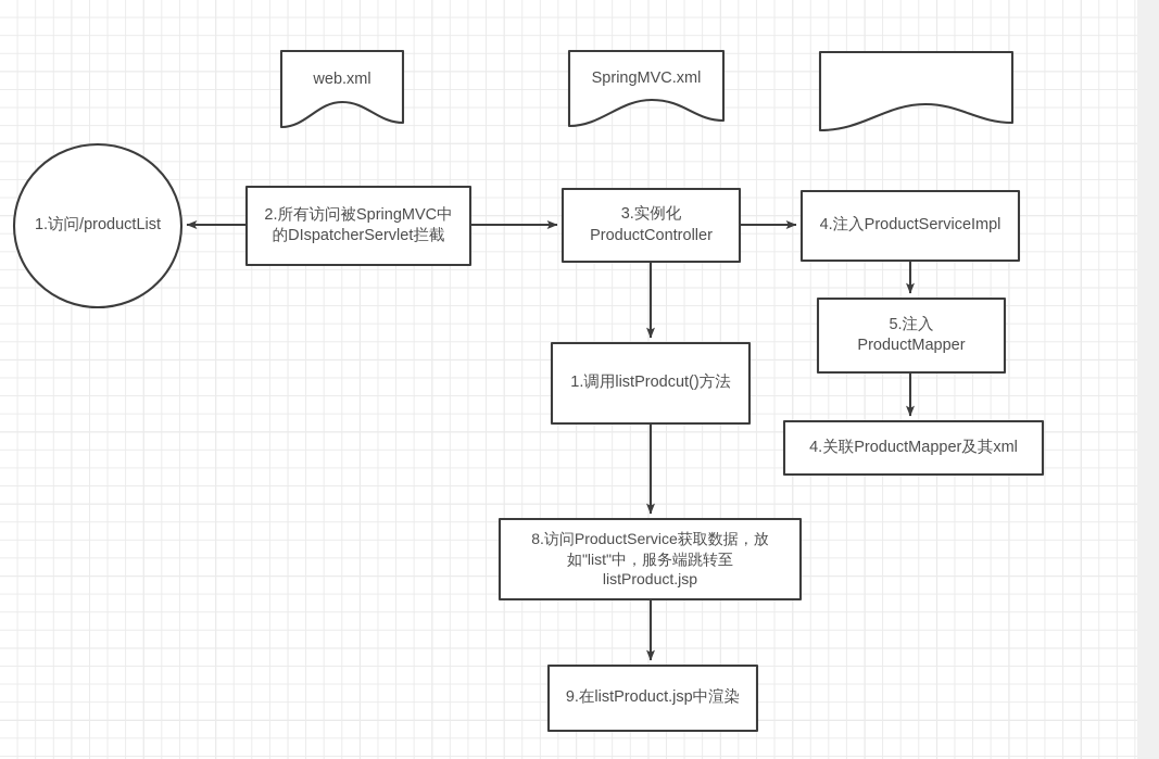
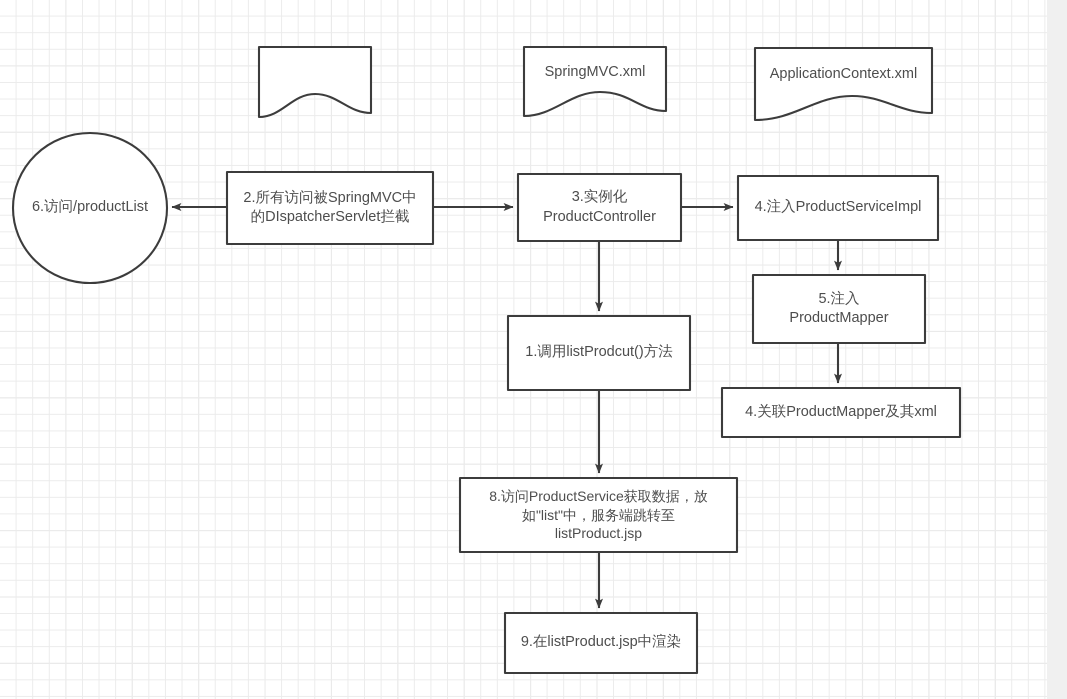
- web.xml
  SpringMVC.xml
+ ApplicationContext.xml
- 1.访问/productList
+ 6.访问/productList
  2.所有访问被SpringMVC中
  的DIspatcherServlet拦截
  3.实例化
  ProductController
  4.注入ProductServiceImpl
  5.注入
  ProductMapper
  4.关联ProductMapper及其xml
  1.调用listProdcut()方法
  8.访问ProductService获取数据，放
  如"list"中，服务端跳转至
  listProduct.jsp
  9.在listProduct.jsp中渲染
